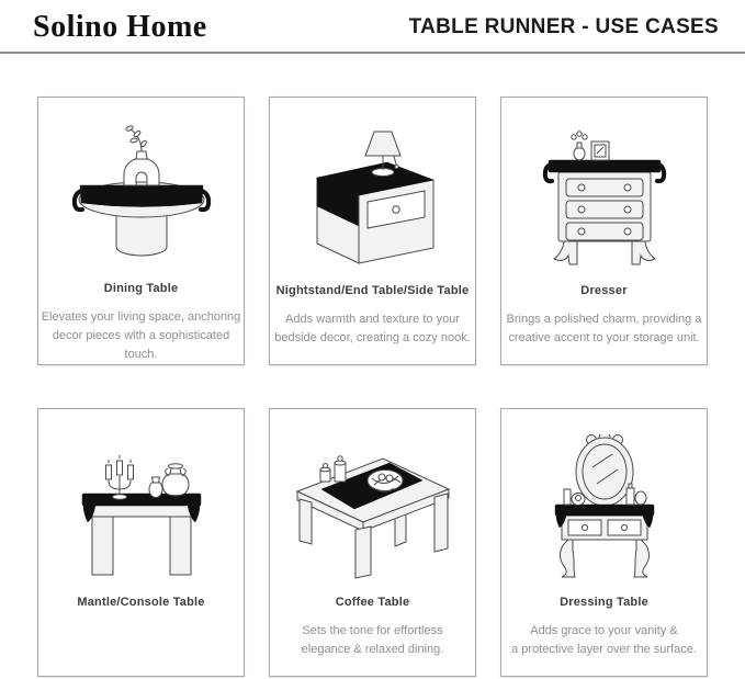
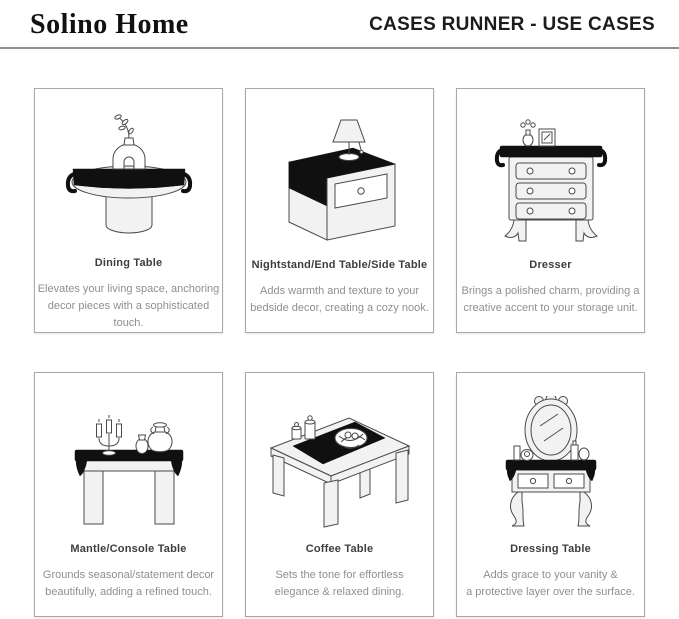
  Solino Home
- TABLE RUNNER - USE CASES
+ CASES RUNNER - USE CASES
  Dining Table
  Elevates your living space, anchoring
  decor pieces with a sophisticated touch.
  Nightstand/End Table/Side Table
  Adds warmth and texture to your
  bedside decor, creating a cozy nook.
  Dresser
  Brings a polished charm, providing a
  creative accent to your storage unit.
  Mantle/Console Table
+ Grounds seasonal/statement decor
+ beautifully, adding a refined touch.
  Coffee Table
  Sets the tone for effortless
  elegance & relaxed dining.
  Dressing Table
  Adds grace to your vanity &
  a protective layer over the surface.
